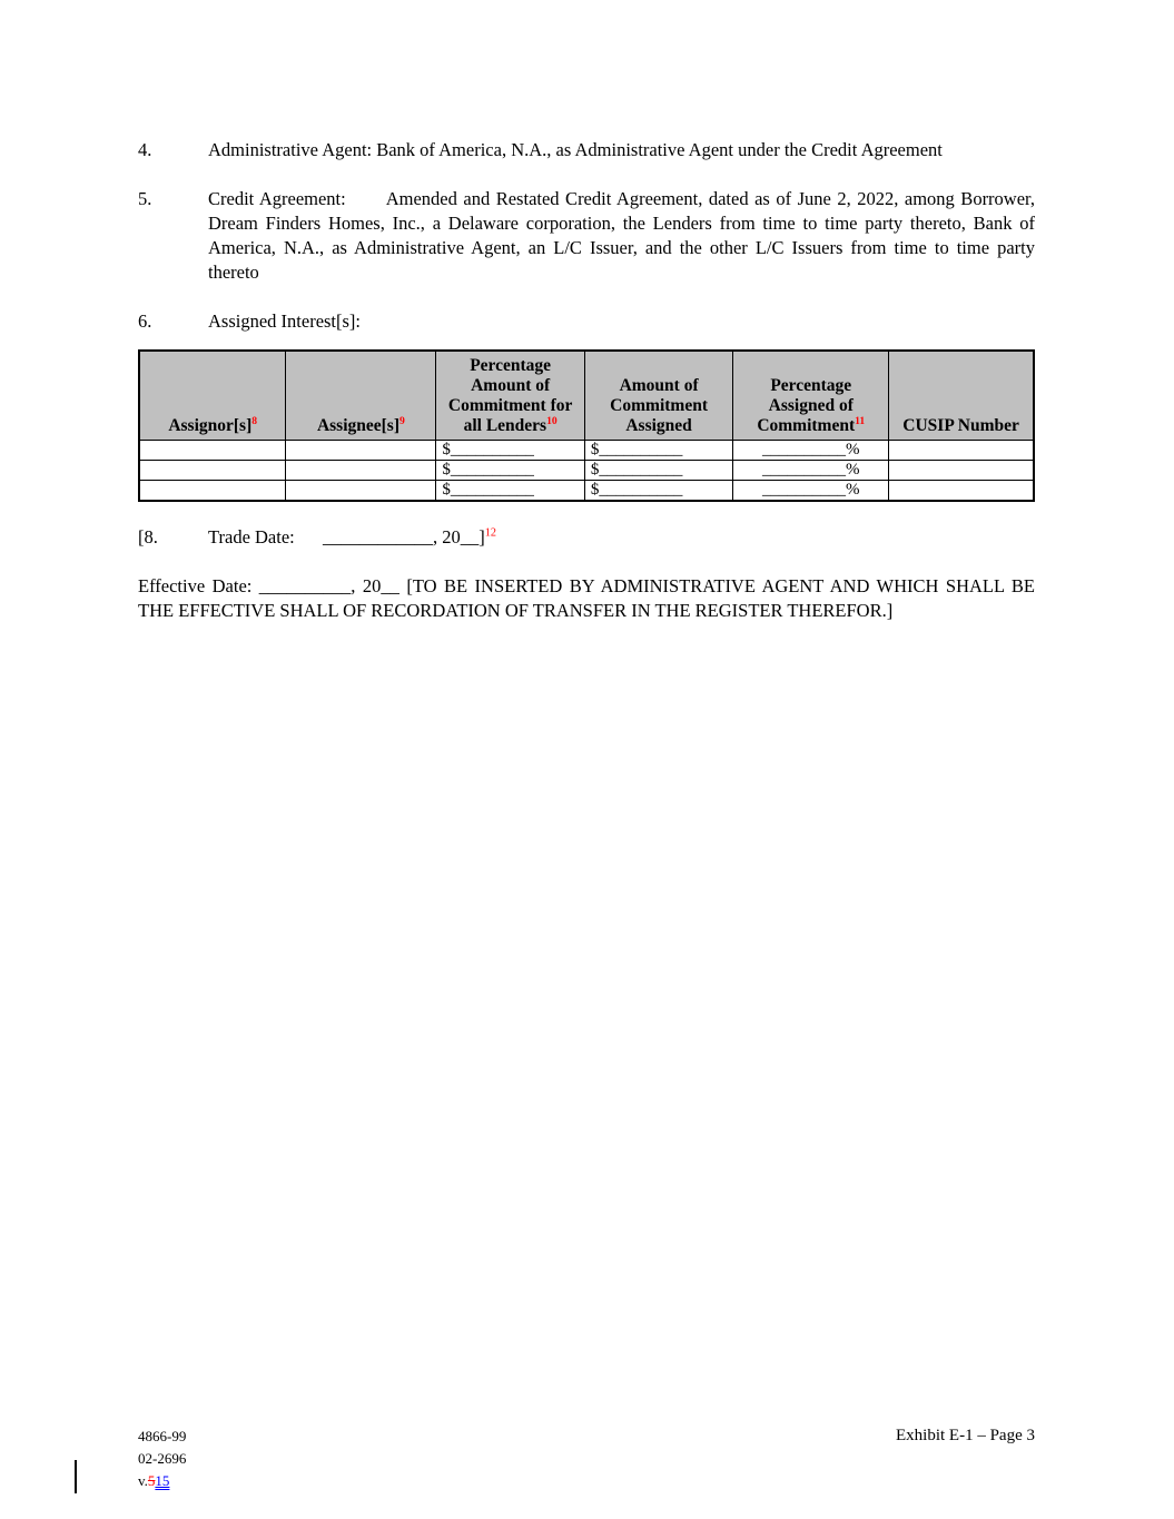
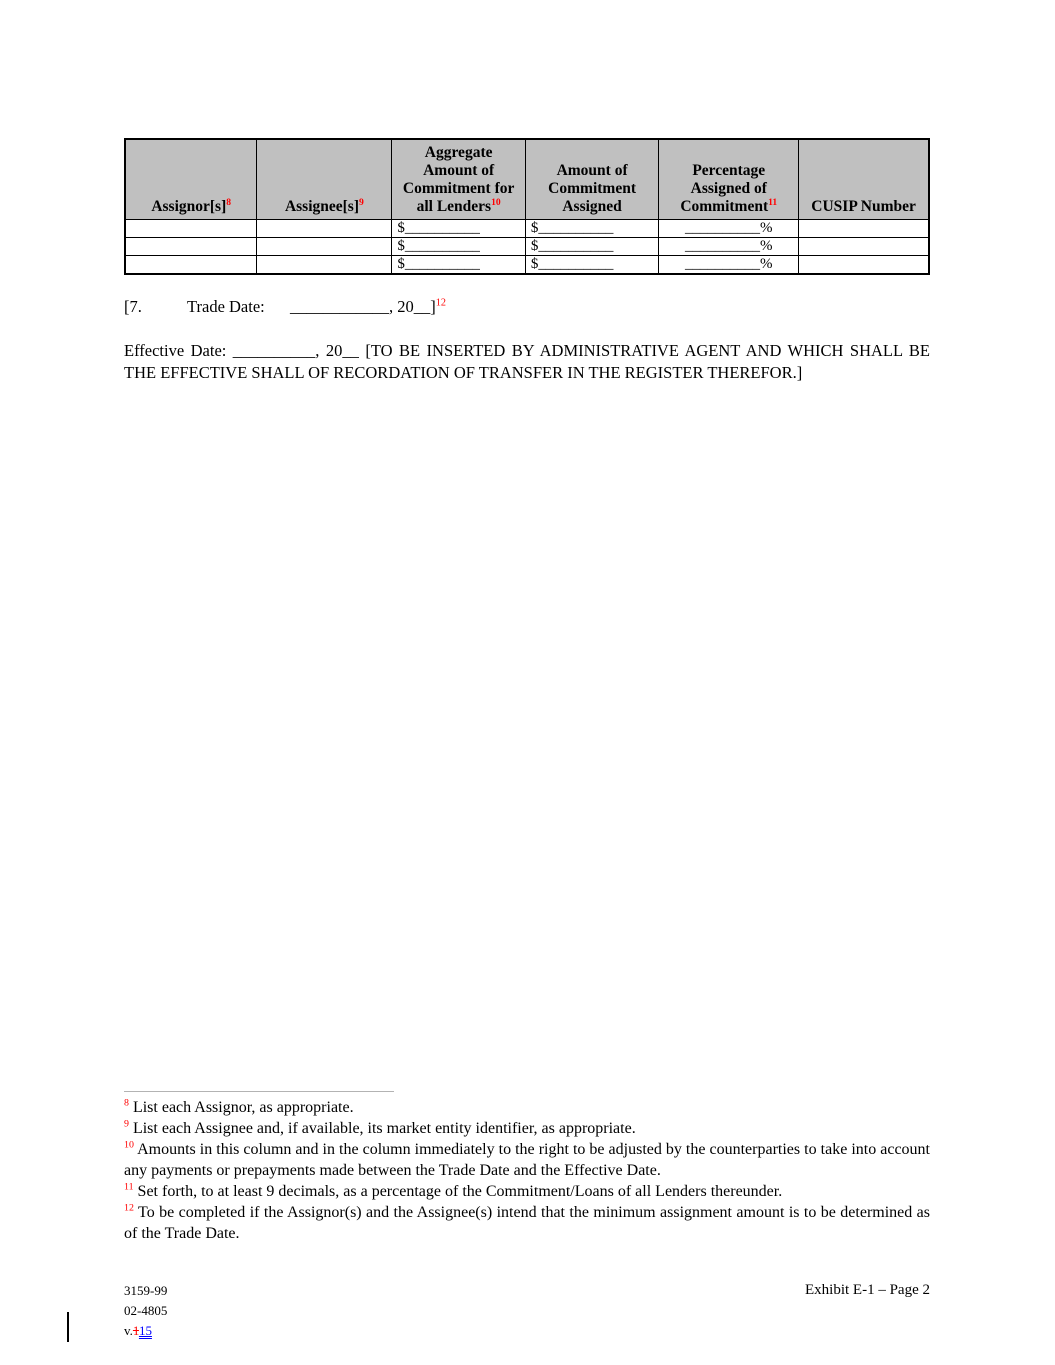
- 4.
- Administrative Agent: Bank of America, N.A., as Administrative Agent under the Credit Agreement
- 5.
- Credit Agreement: Amended and Restated Credit Agreement, dated as of June 2, 2022, among Borrower, Dream Finders Homes, Inc., a Delaware corporation, the Lenders from time to time party thereto, Bank of America, N.A., as Administrative Agent, an L/C Issuer, and the other L/C Issuers from time to time party thereto
- 6.
- Assigned Interest[s]:
- Assignor[s]8	Assignee[s]9	Percentage Amount of Commitment for all Lenders10	Amount of Commitment Assigned	Percentage Assigned of Commitment11	CUSIP Number
+ Assignor[s]8	Assignee[s]9	Aggregate Amount of Commitment for all Lenders10	Amount of Commitment Assigned	Percentage Assigned of Commitment11	CUSIP Number
  		$__________	$__________	__________%
  		$__________	$__________	__________%
  		$__________	$__________	__________%
- [8. Trade Date: ____________, 20__]12
+ [7. Trade Date: ____________, 20__]12
  Effective Date: __________, 20__ [TO BE INSERTED BY ADMINISTRATIVE AGENT AND WHICH SHALL BE THE EFFECTIVE SHALL OF RECORDATION OF TRANSFER IN THE REGISTER THEREFOR.]
+ 8 List each Assignor, as appropriate.
+ 9 List each Assignee and, if available, its market entity identifier, as appropriate.
+ 10 Amounts in this column and in the column immediately to the right to be adjusted by the counterparties to take into account any payments or prepayments made between the Trade Date and the Effective Date.
+ 11 Set forth, to at least 9 decimals, as a percentage of the Commitment/Loans of all Lenders thereunder.
+ 12 To be completed if the Assignor(s) and the Assignee(s) intend that the minimum assignment amount is to be determined as of the Trade Date.
- 4866-99
+ 3159-99
- 02-2696
+ 02-4805
- v.515
+ v.115
- Exhibit E-1 – Page 3
+ Exhibit E-1 – Page 2
